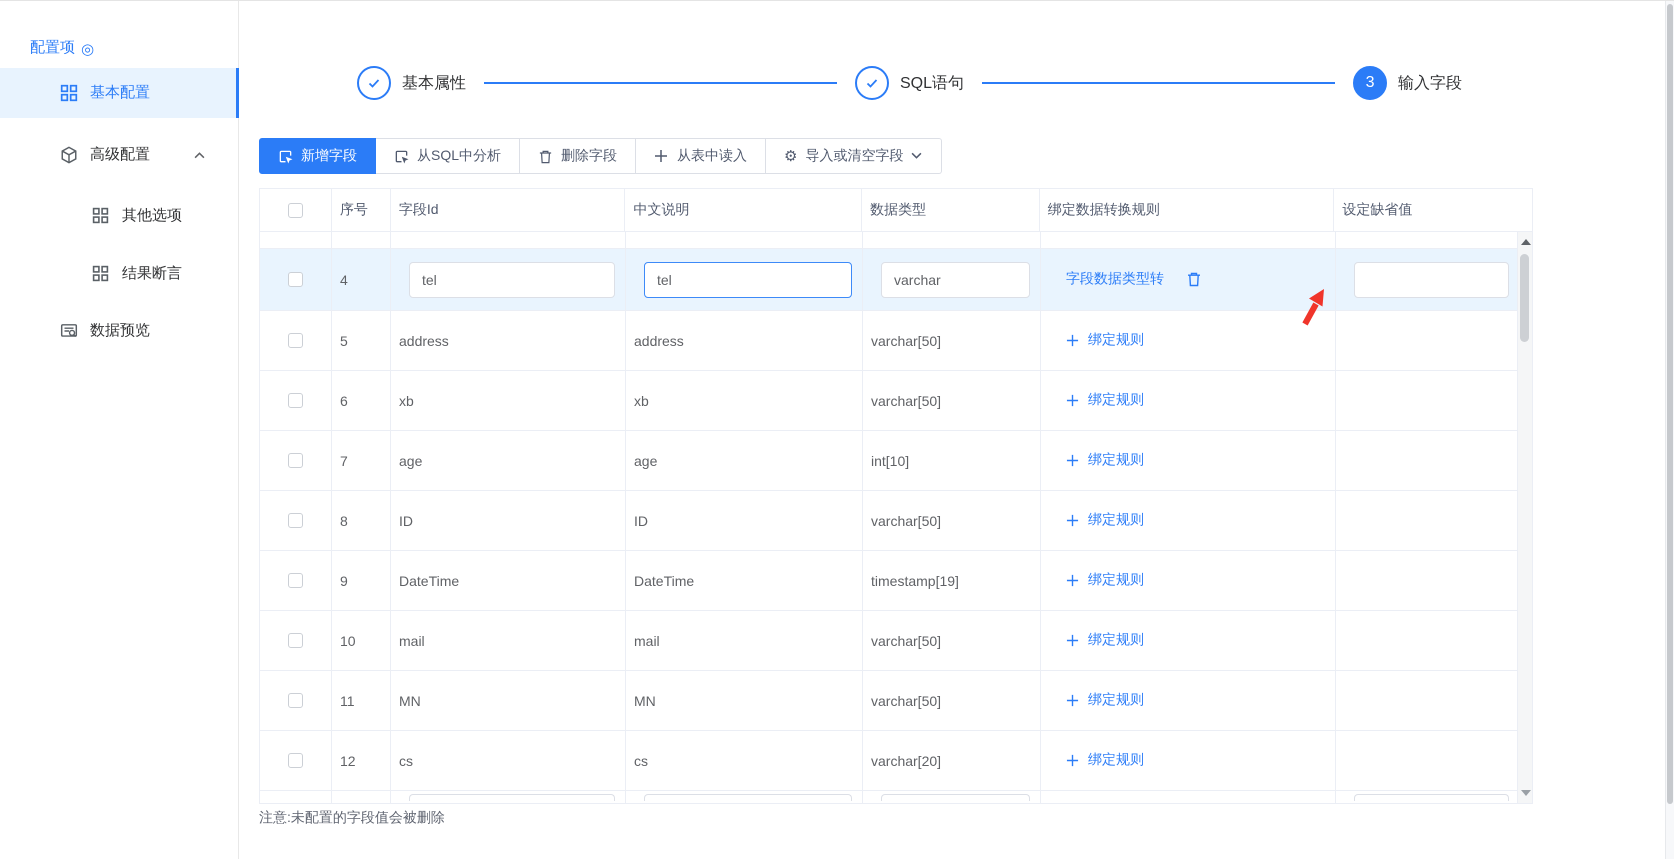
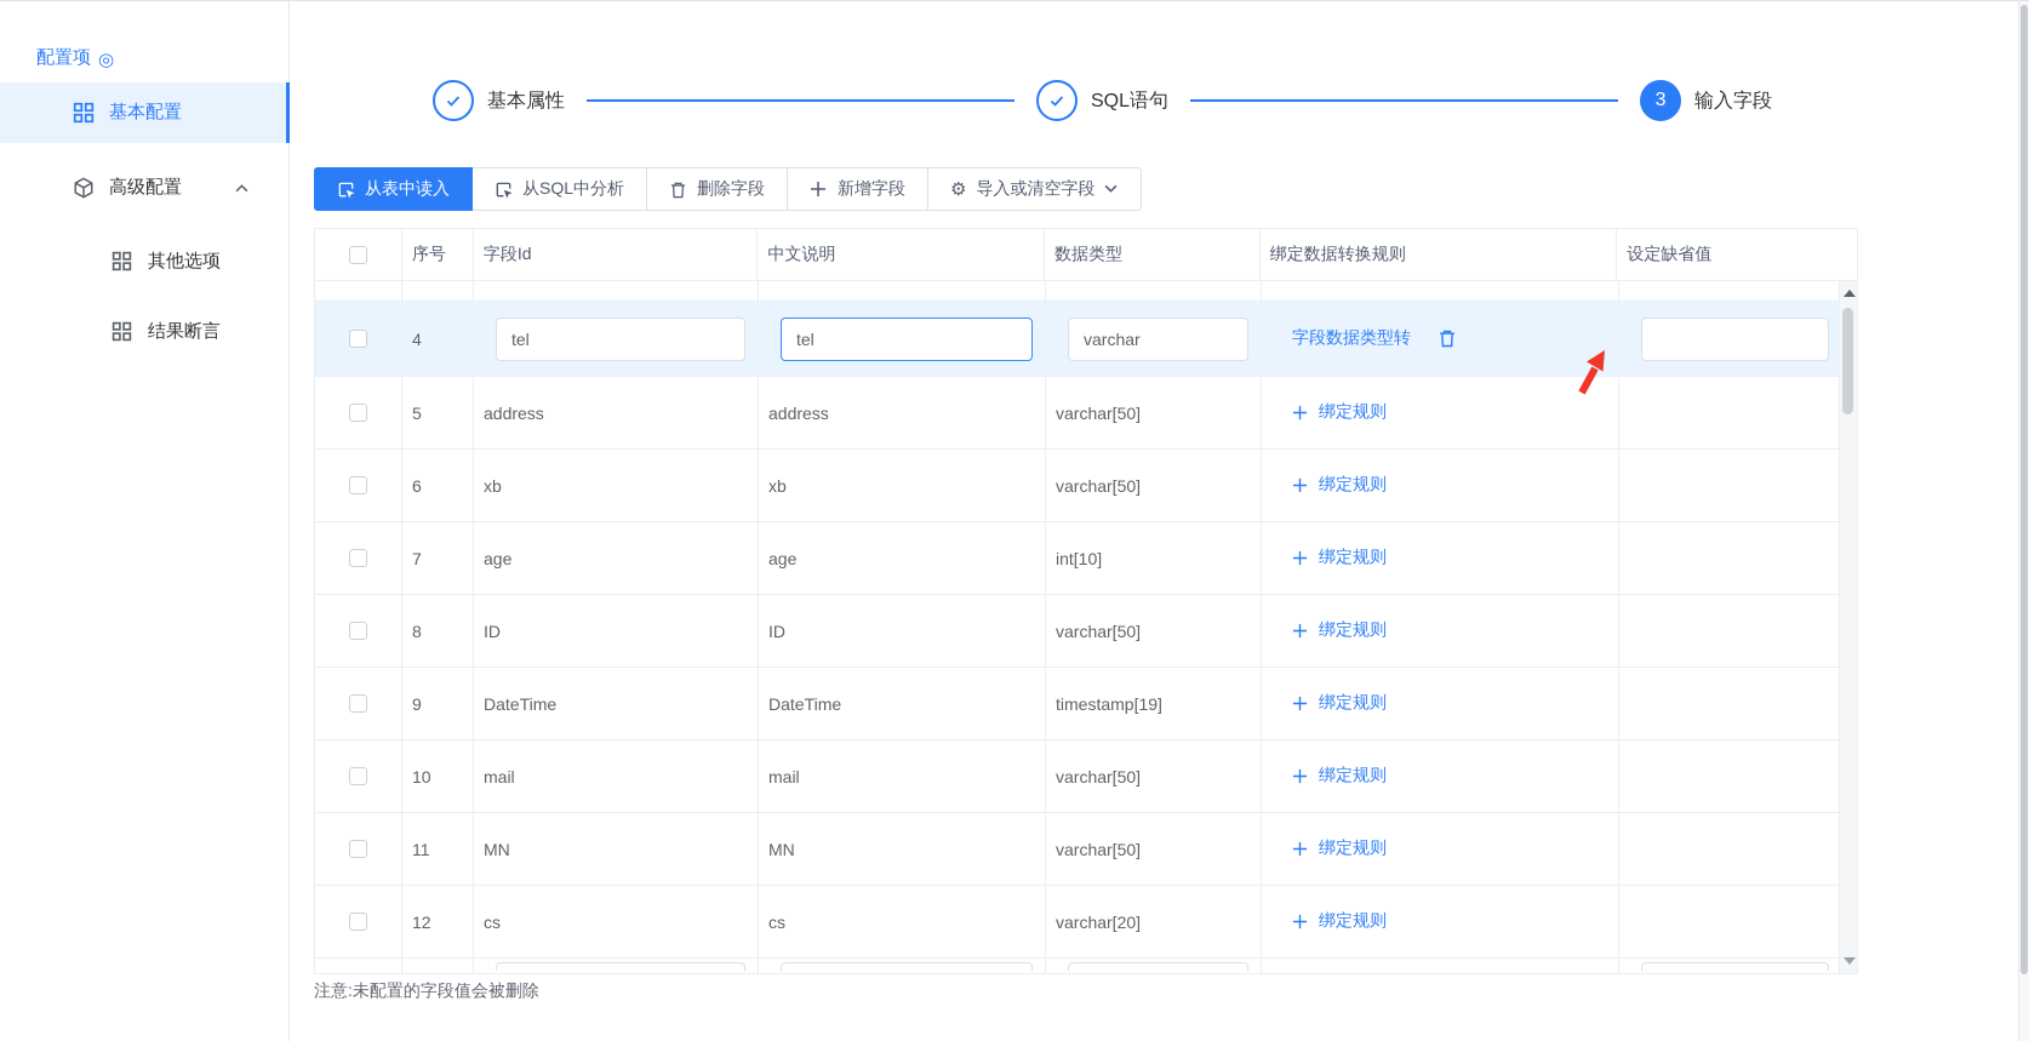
  配置项
  ◎
  基本配置
  高级配置
  其他选项
  结果断言
- 数据预览
  基本属性
  SQL语句
  3
  输入字段
- 新增字段
+ 从表中读入
  从SQL中分析
  删除字段
- 从表中读入
+ 新增字段
  ⚙
  导入或清空字段
  序号
  字段Id
  中文说明
  数据类型
  绑定数据转换规则
  设定缺省值
  4
  tel
  tel
  varchar
  字段数据类型转
  5
  address
  address
  varchar[50]
  绑定规则
  6
  xb
  xb
  varchar[50]
  绑定规则
  7
  age
  age
  int[10]
  绑定规则
  8
  ID
  ID
  varchar[50]
  绑定规则
  9
  DateTime
  DateTime
  timestamp[19]
  绑定规则
  10
  mail
  mail
  varchar[50]
  绑定规则
  11
  MN
  MN
  varchar[50]
  绑定规则
  12
  cs
  cs
  varchar[20]
  绑定规则
  注意:未配置的字段值会被删除
